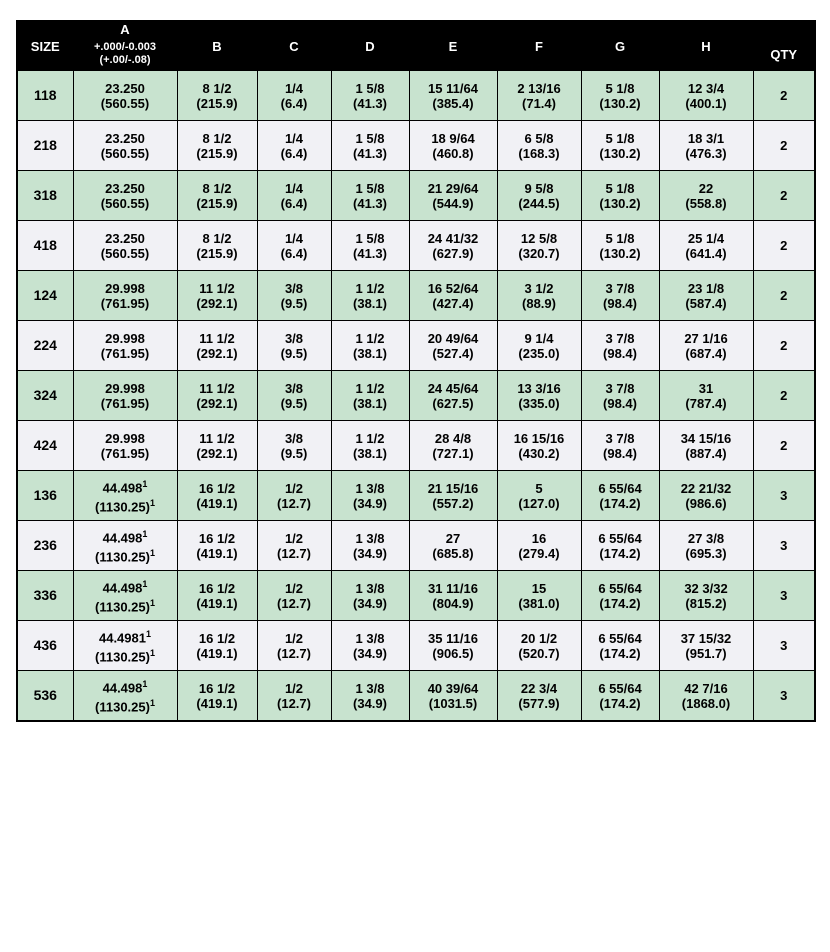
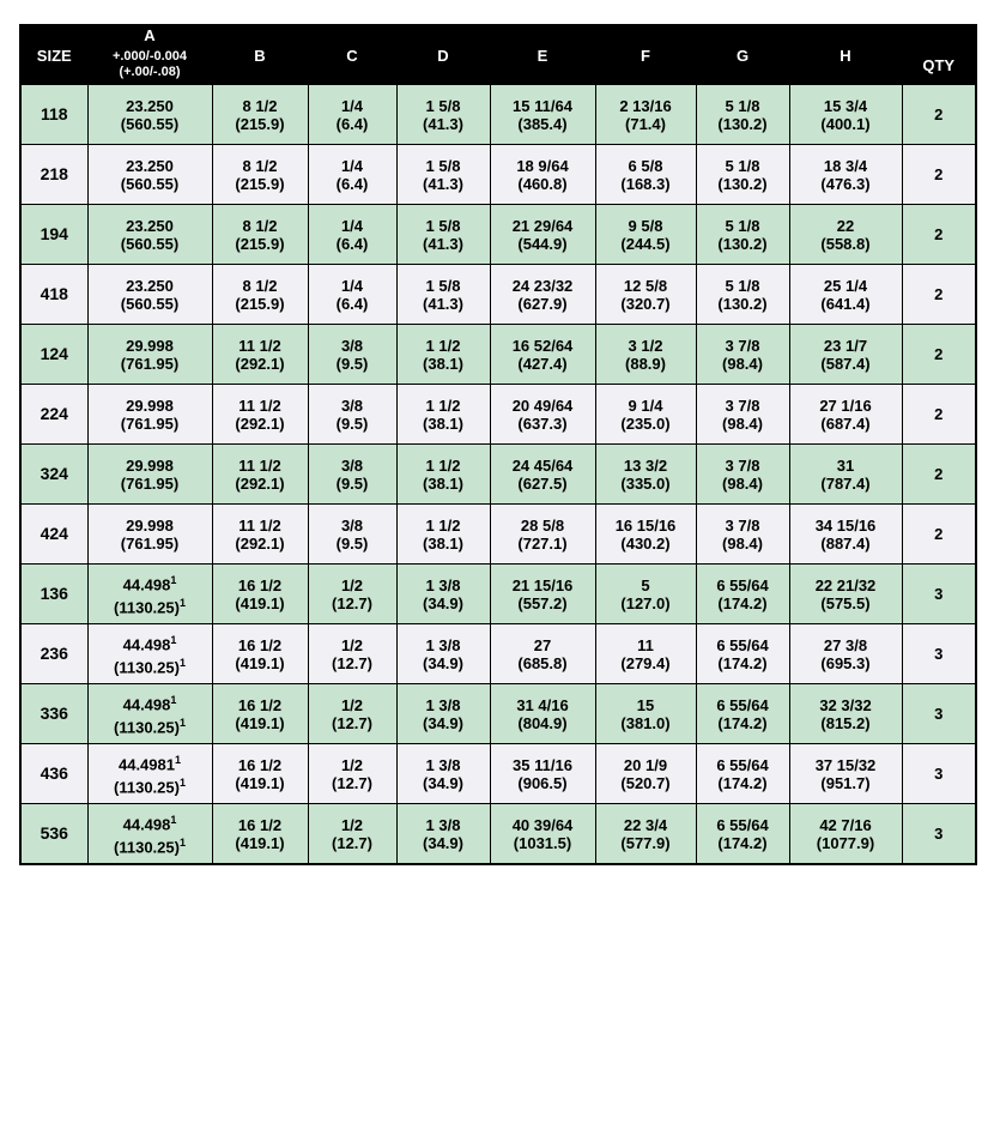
  SIZE	A	B	C	D	E	F	G	H
- +.000/-0.003 (+.00/-.08)	QTY
+ +.000/-0.004 (+.00/-.08)	QTY
- 118	23.250(560.55)	8 1/2(215.9)	1/4(6.4)	1 5/8(41.3)	15 11/64(385.4)	2 13/16(71.4)	5 1/8(130.2)	12 3/4(400.1)	2
+ 118	23.250(560.55)	8 1/2(215.9)	1/4(6.4)	1 5/8(41.3)	15 11/64(385.4)	2 13/16(71.4)	5 1/8(130.2)	15 3/4(400.1)	2
- 218	23.250(560.55)	8 1/2(215.9)	1/4(6.4)	1 5/8(41.3)	18 9/64(460.8)	6 5/8(168.3)	5 1/8(130.2)	18 3/1(476.3)	2
+ 218	23.250(560.55)	8 1/2(215.9)	1/4(6.4)	1 5/8(41.3)	18 9/64(460.8)	6 5/8(168.3)	5 1/8(130.2)	18 3/4(476.3)	2
- 318	23.250(560.55)	8 1/2(215.9)	1/4(6.4)	1 5/8(41.3)	21 29/64(544.9)	9 5/8(244.5)	5 1/8(130.2)	22(558.8)	2
+ 194	23.250(560.55)	8 1/2(215.9)	1/4(6.4)	1 5/8(41.3)	21 29/64(544.9)	9 5/8(244.5)	5 1/8(130.2)	22(558.8)	2
- 418	23.250(560.55)	8 1/2(215.9)	1/4(6.4)	1 5/8(41.3)	24 41/32(627.9)	12 5/8(320.7)	5 1/8(130.2)	25 1/4(641.4)	2
+ 418	23.250(560.55)	8 1/2(215.9)	1/4(6.4)	1 5/8(41.3)	24 23/32(627.9)	12 5/8(320.7)	5 1/8(130.2)	25 1/4(641.4)	2
- 124	29.998(761.95)	11 1/2(292.1)	3/8(9.5)	1 1/2(38.1)	16 52/64(427.4)	3 1/2(88.9)	3 7/8(98.4)	23 1/8(587.4)	2
+ 124	29.998(761.95)	11 1/2(292.1)	3/8(9.5)	1 1/2(38.1)	16 52/64(427.4)	3 1/2(88.9)	3 7/8(98.4)	23 1/7(587.4)	2
- 224	29.998(761.95)	11 1/2(292.1)	3/8(9.5)	1 1/2(38.1)	20 49/64(527.4)	9 1/4(235.0)	3 7/8(98.4)	27 1/16(687.4)	2
+ 224	29.998(761.95)	11 1/2(292.1)	3/8(9.5)	1 1/2(38.1)	20 49/64(637.3)	9 1/4(235.0)	3 7/8(98.4)	27 1/16(687.4)	2
- 324	29.998(761.95)	11 1/2(292.1)	3/8(9.5)	1 1/2(38.1)	24 45/64(627.5)	13 3/16(335.0)	3 7/8(98.4)	31(787.4)	2
+ 324	29.998(761.95)	11 1/2(292.1)	3/8(9.5)	1 1/2(38.1)	24 45/64(627.5)	13 3/2(335.0)	3 7/8(98.4)	31(787.4)	2
- 424	29.998(761.95)	11 1/2(292.1)	3/8(9.5)	1 1/2(38.1)	28 4/8(727.1)	16 15/16(430.2)	3 7/8(98.4)	34 15/16(887.4)	2
+ 424	29.998(761.95)	11 1/2(292.1)	3/8(9.5)	1 1/2(38.1)	28 5/8(727.1)	16 15/16(430.2)	3 7/8(98.4)	34 15/16(887.4)	2
- 136	44.4981(1130.25)1	16 1/2(419.1)	1/2(12.7)	1 3/8(34.9)	21 15/16(557.2)	5(127.0)	6 55/64(174.2)	22 21/32(986.6)	3
+ 136	44.4981(1130.25)1	16 1/2(419.1)	1/2(12.7)	1 3/8(34.9)	21 15/16(557.2)	5(127.0)	6 55/64(174.2)	22 21/32(575.5)	3
- 236	44.4981(1130.25)1	16 1/2(419.1)	1/2(12.7)	1 3/8(34.9)	27(685.8)	16(279.4)	6 55/64(174.2)	27 3/8(695.3)	3
+ 236	44.4981(1130.25)1	16 1/2(419.1)	1/2(12.7)	1 3/8(34.9)	27(685.8)	11(279.4)	6 55/64(174.2)	27 3/8(695.3)	3
- 336	44.4981(1130.25)1	16 1/2(419.1)	1/2(12.7)	1 3/8(34.9)	31 11/16(804.9)	15(381.0)	6 55/64(174.2)	32 3/32(815.2)	3
+ 336	44.4981(1130.25)1	16 1/2(419.1)	1/2(12.7)	1 3/8(34.9)	31 4/16(804.9)	15(381.0)	6 55/64(174.2)	32 3/32(815.2)	3
- 436	44.49811(1130.25)1	16 1/2(419.1)	1/2(12.7)	1 3/8(34.9)	35 11/16(906.5)	20 1/2(520.7)	6 55/64(174.2)	37 15/32(951.7)	3
+ 436	44.49811(1130.25)1	16 1/2(419.1)	1/2(12.7)	1 3/8(34.9)	35 11/16(906.5)	20 1/9(520.7)	6 55/64(174.2)	37 15/32(951.7)	3
- 536	44.4981(1130.25)1	16 1/2(419.1)	1/2(12.7)	1 3/8(34.9)	40 39/64(1031.5)	22 3/4(577.9)	6 55/64(174.2)	42 7/16(1868.0)	3
+ 536	44.4981(1130.25)1	16 1/2(419.1)	1/2(12.7)	1 3/8(34.9)	40 39/64(1031.5)	22 3/4(577.9)	6 55/64(174.2)	42 7/16(1077.9)	3
